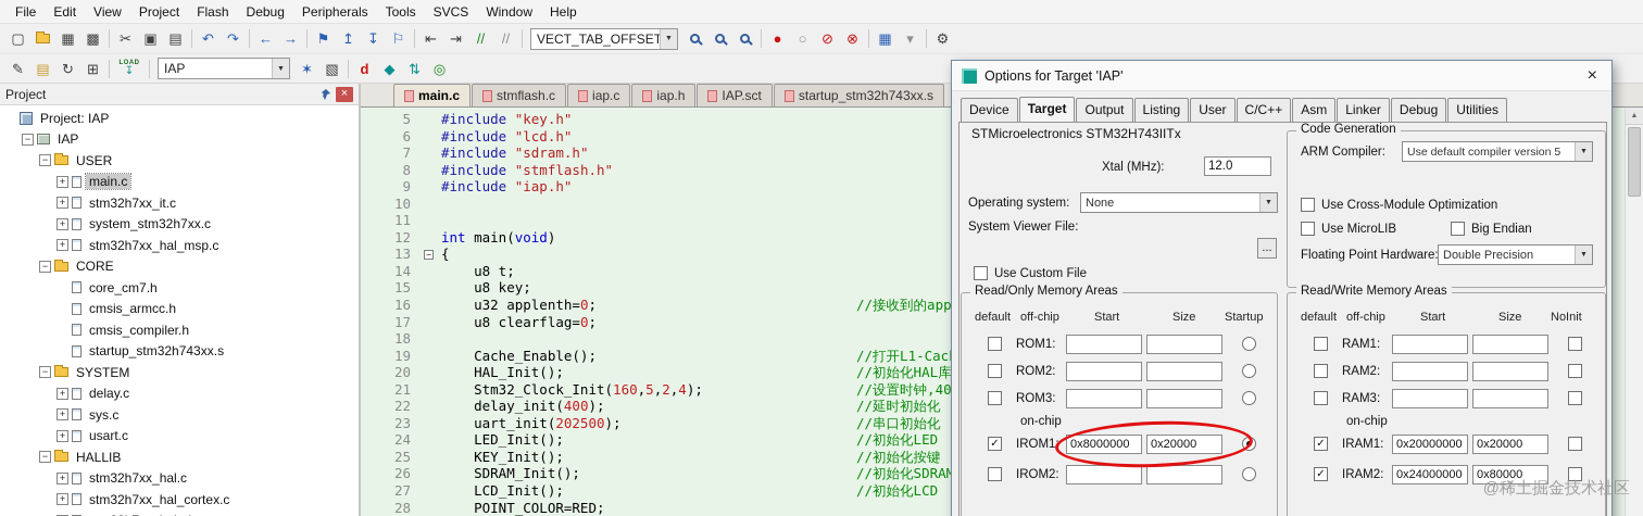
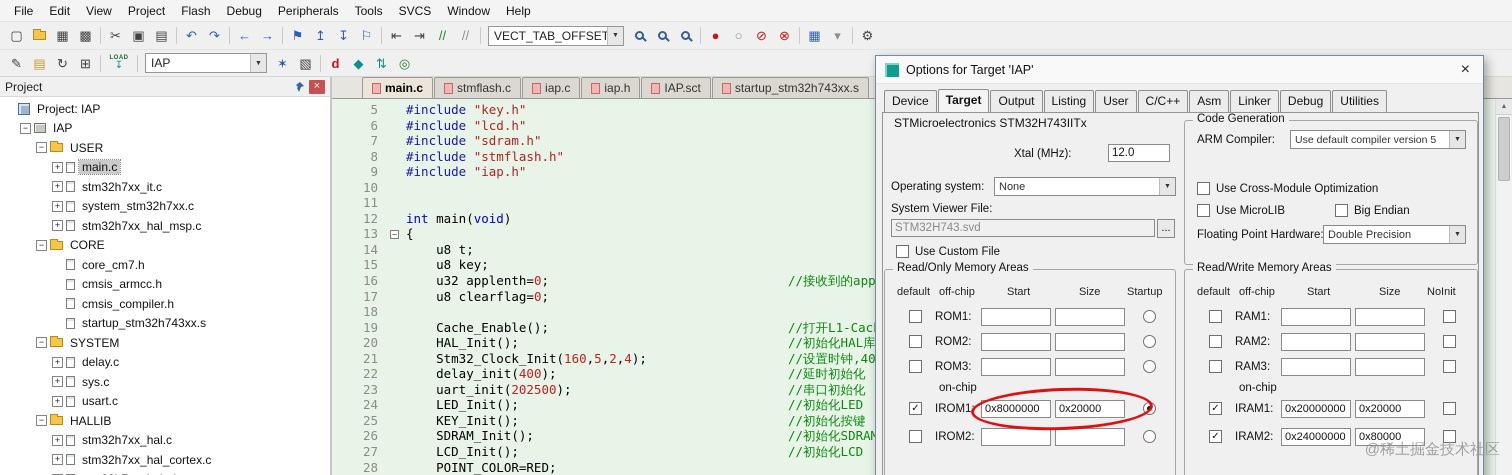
  File
  Edit
  View
  Project
  Flash
  Debug
  Peripherals
  Tools
  SVCS
  Window
  Help
  ▢
  ▦
  ▩
  ✂
  ▣
  ▤
  ↶
  ↷
  ←
  →
  ⚑
  ↥
  ↧
  ⚐
  ⇤
  ⇥
  //
  //
  VECT_TAB_OFFSET
  ●
  ○
  ⊘
  ⊗
  ▦
  ▾
  ⚙
  ✎
  ▤
  ↻
  ⊞
  ↧
  IAP
  ✶
  ▧
  d
  ◆
  ⇅
  ◎
  Project
  ×
  Project: IAP
  −
  IAP
  −
  USER
  +
  main.c
  +
  stm32h7xx_it.c
  +
  system_stm32h7xx.c
  +
  stm32h7xx_hal_msp.c
  −
  CORE
  core_cm7.h
  cmsis_armcc.h
  cmsis_compiler.h
  startup_stm32h743xx.s
  −
  SYSTEM
  +
  delay.c
  +
  sys.c
  +
  usart.c
  −
  HALLIB
  +
  stm32h7xx_hal.c
  +
  stm32h7xx_hal_cortex.c
  main.c
  stmflash.c
  iap.c
  iap.h
  IAP.sct
  startup_stm32h743xx.s
  5 #include "key.h"
  6 #include "lcd.h"
  7 #include "sdram.h"
  8 #include "stmflash.h"
  9 #include "iap.h"
  10
  11
  12 int main(void)
  13 − {
  14 u8 t;
  15 u8 key;
  16 u32 applenth=0;
  //接收到的app
  17 u8 clearflag=0;
  18
  19 Cache_Enable();
  //打开L1-Cac
  20 HAL_Init();
  //初始化HAL库
  21 Stm32_Clock_Init(160,5,2,4);
  //设置时钟,40
  22 delay_init(400);
  //延时初始化
  23 uart_init(202500);
  //串口初始化
  24 LED_Init();
  //初始化LED
  25 KEY_Init();
  //初始化按键
  26 SDRAM_Init();
  //初始化SDRA
  27 LCD_Init();
  //初始化LCD
  28 POINT_COLOR=RED;
  Options for Target 'IAP'
  ×
  Device
  Target
  Output
  Listing
  User
  C/C++
  Asm
  Linker
  Debug
  Utilities
  STMicroelectronics STM32H743IITx
  Xtal (MHz):
  12.0
  Operating system:
  None
  System Viewer File:
+ STM32H743.svd
  ...
  Use Custom File
  Code Generation
  ARM Compiler:
  Use default compiler version 5
  Use Cross-Module Optimization
  Use MicroLIB
  Big Endian
  Floating Point Hardware:
  Double Precision
  Read/Only Memory Areas
  default
  off-chip
  Start
  Size
  Startup
  ROM1:
  ROM2:
  ROM3:
  on-chip
  ✓
  IROM1:
  0x8000000
  0x20000
  IROM2:
  Read/Write Memory Areas
  default
  off-chip
  Start
  Size
  NoInit
  RAM1:
  RAM2:
  RAM3:
  on-chip
  ✓
  IRAM1:
  0x20000000
  0x20000
  ✓
  IRAM2:
  0x24000000
  0x80000
  @稀土掘金技术社区
